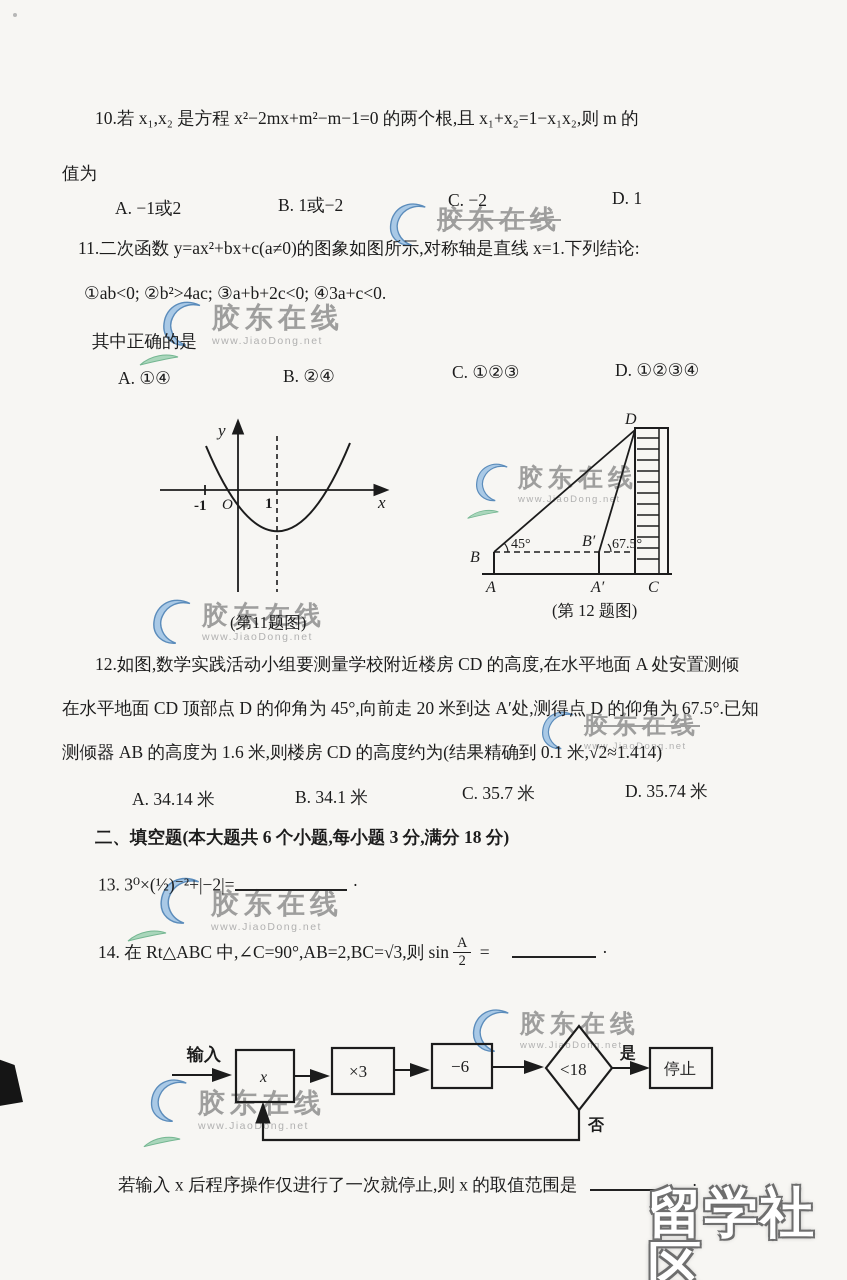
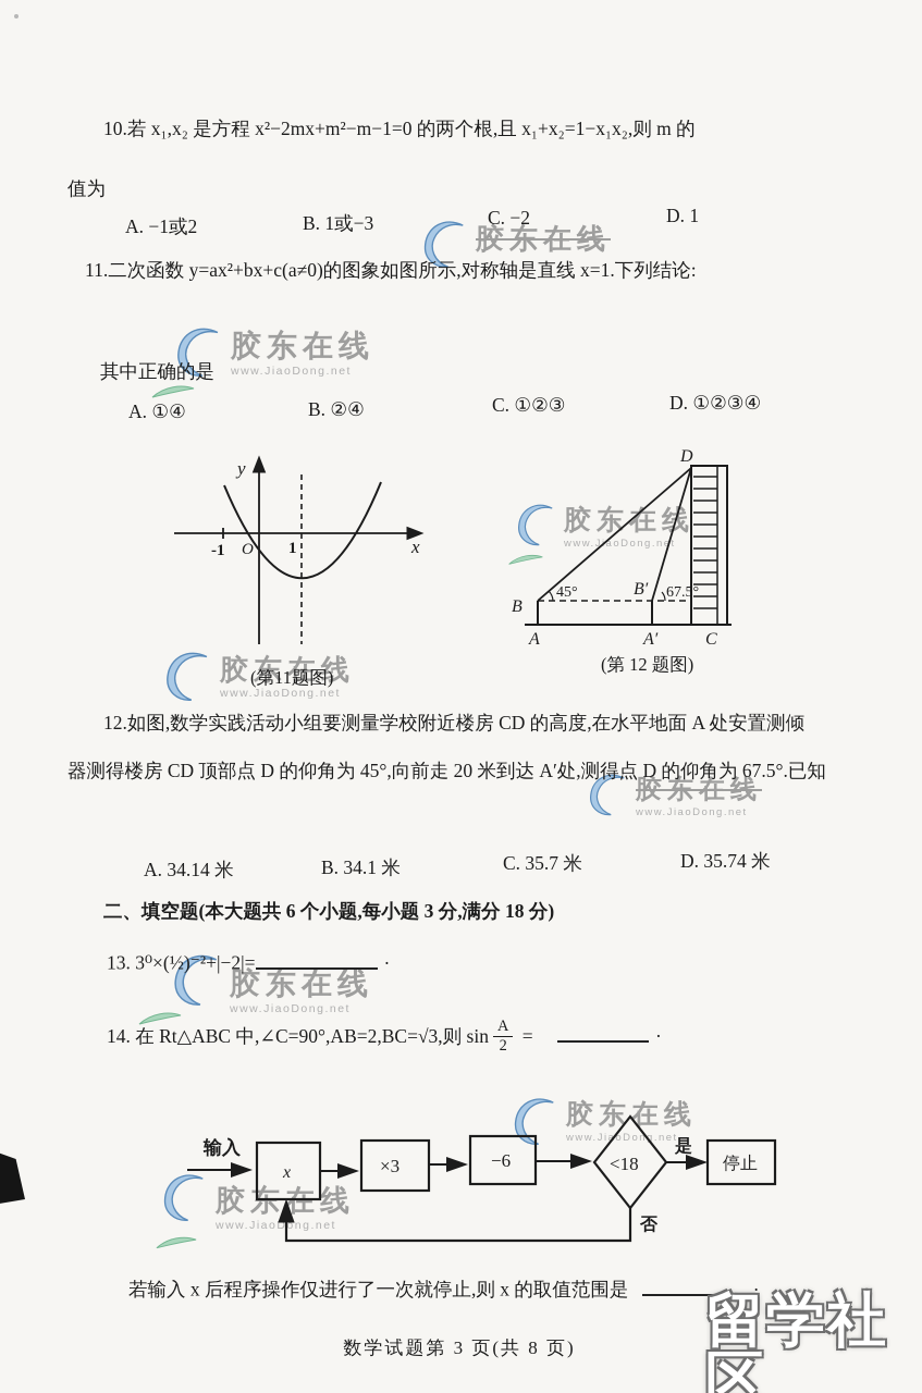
  胶东在线
  胶东在线
  www.JiaoDong.net
  胶东在线
  www.JaoDong.net
  胶东在线
  www.JiaoDong.net
  胶东在线
  www.JiaoDong.net
  胶东在线
  www.JiaoDong.net
  胶东在线
  www.JiaoDong.net
  www.JiaoDong.net
  留学社区
  10.若 x₁,x₂ 是方程 x²−2mx+m²−m−1=0 的两个根,且 x₁+x₂=1−x₁x₂,则 m 的
  值为
  A. −1或2
- B. 1或−2
+ B. 1或−3
  C. −2
  D. 1
  11.二次函数 y=ax²+bx+c(a≠0)的图象如图所示,对称轴是直线 x=1.下列结论:
- ①ab<0; ②b²>4ac; ③a+b+2c<0; ④3a+c<0.
  其中正确的是
  A. ①④
  B. ②④
  C. ①②③
  D. ①②③④
  y
  x
  -1
  O
  1
  (第11题图)
  45°
  67.5°
  D
  B
  B′
  A
  A′
  C
  (第 12 题图)
  12.如图,数学实践活动小组要测量学校附近楼房 CD 的高度,在水平地面 A 处安置测倾
- 在水平地面 CD 顶部点 D 的仰角为 45°,向前走 20 米到达 A′处,测得点 D 的仰角为 67.5°.已知
+ 器测得楼房 CD 顶部点 D 的仰角为 45°,向前走 20 米到达 A′处,测得点 D 的仰角为 67.5°.已知
- 测倾器 AB 的高度为 1.6 米,则楼房 CD 的高度约为(结果精确到 0.1 米,√2≈1.414)
  A. 34.14 米
  B. 34.1 米
  C. 35.7 米
  D. 35.74 米
  二、填空题(本大题共 6 个小题,每小题 3 分,满分 18 分)
  13. 3⁰×(½)⁻²+|−2|= ·
  14. 在 Rt△ABC 中,∠C=90°,AB=2,BC=√3,则 sin
  A
  2
  = ·
  输入
  x
  ×3
  −6
  <18
  是
  停止
  否
  若输入 x 后程序操作仅进行了一次就停止,则 x 的取值范围是 ·
+ 数学试题第 3 页(共 8 页)
